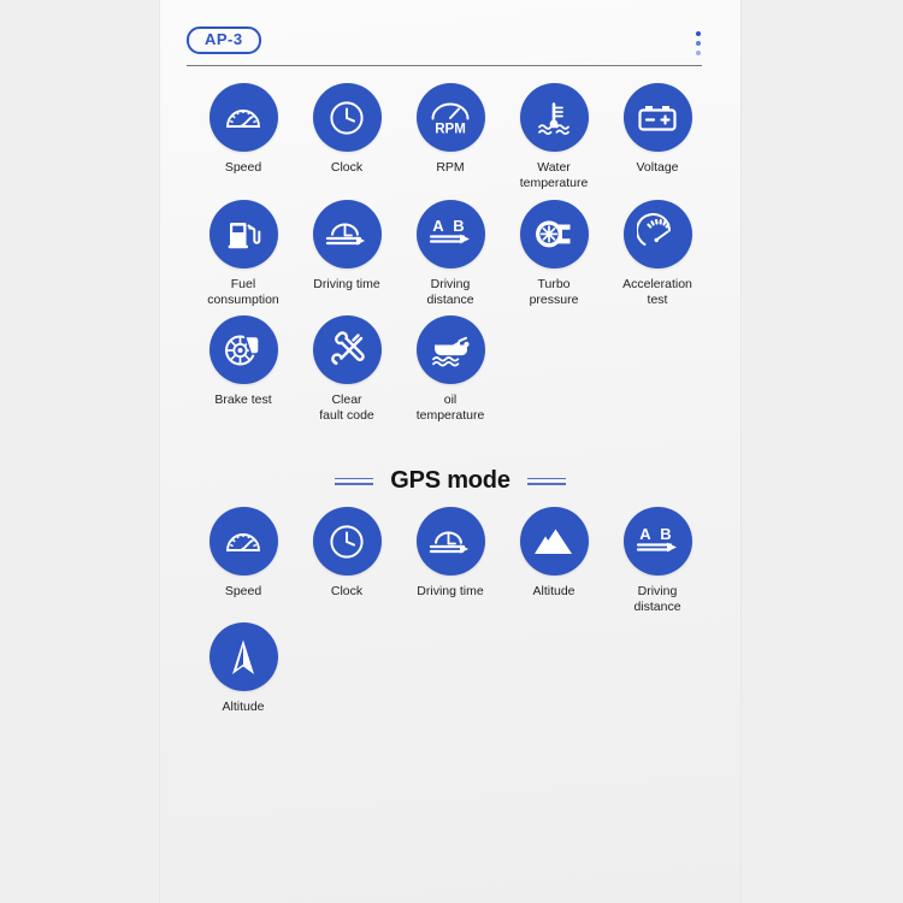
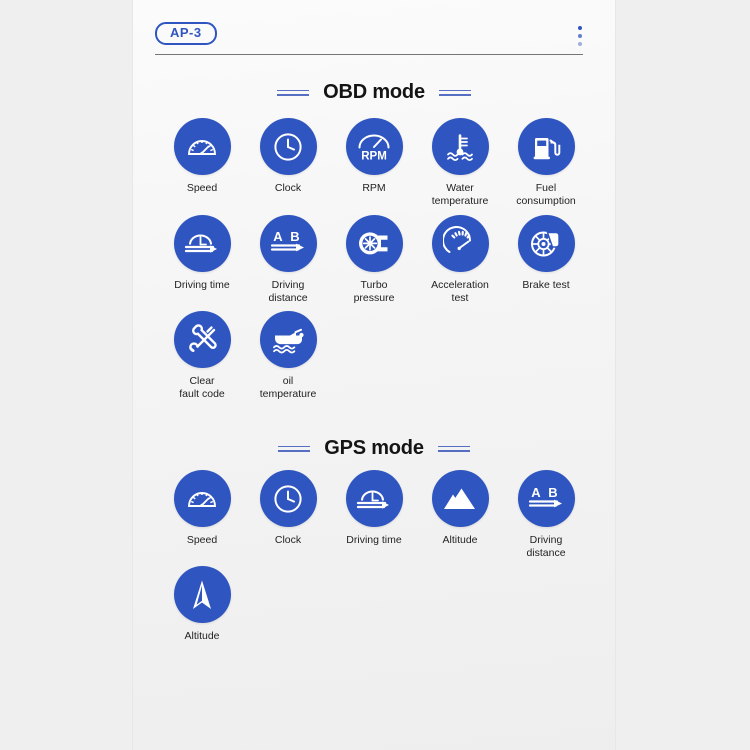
  AP-3
+ OBD mode
  Speed
  Clock
  RPM
  RPM
  Water
  temperature
- Voltage
  Fuel
  consumption
  Driving time
  A
  B
  Driving
  distance
  Turbo
  pressure
  Acceleration
  test
  Brake test
  Clear
  fault code
  oil
  temperature
  GPS mode
  Speed
  Clock
  Driving time
  Altitude
  A
  B
  Driving
  distance
  Altitude
